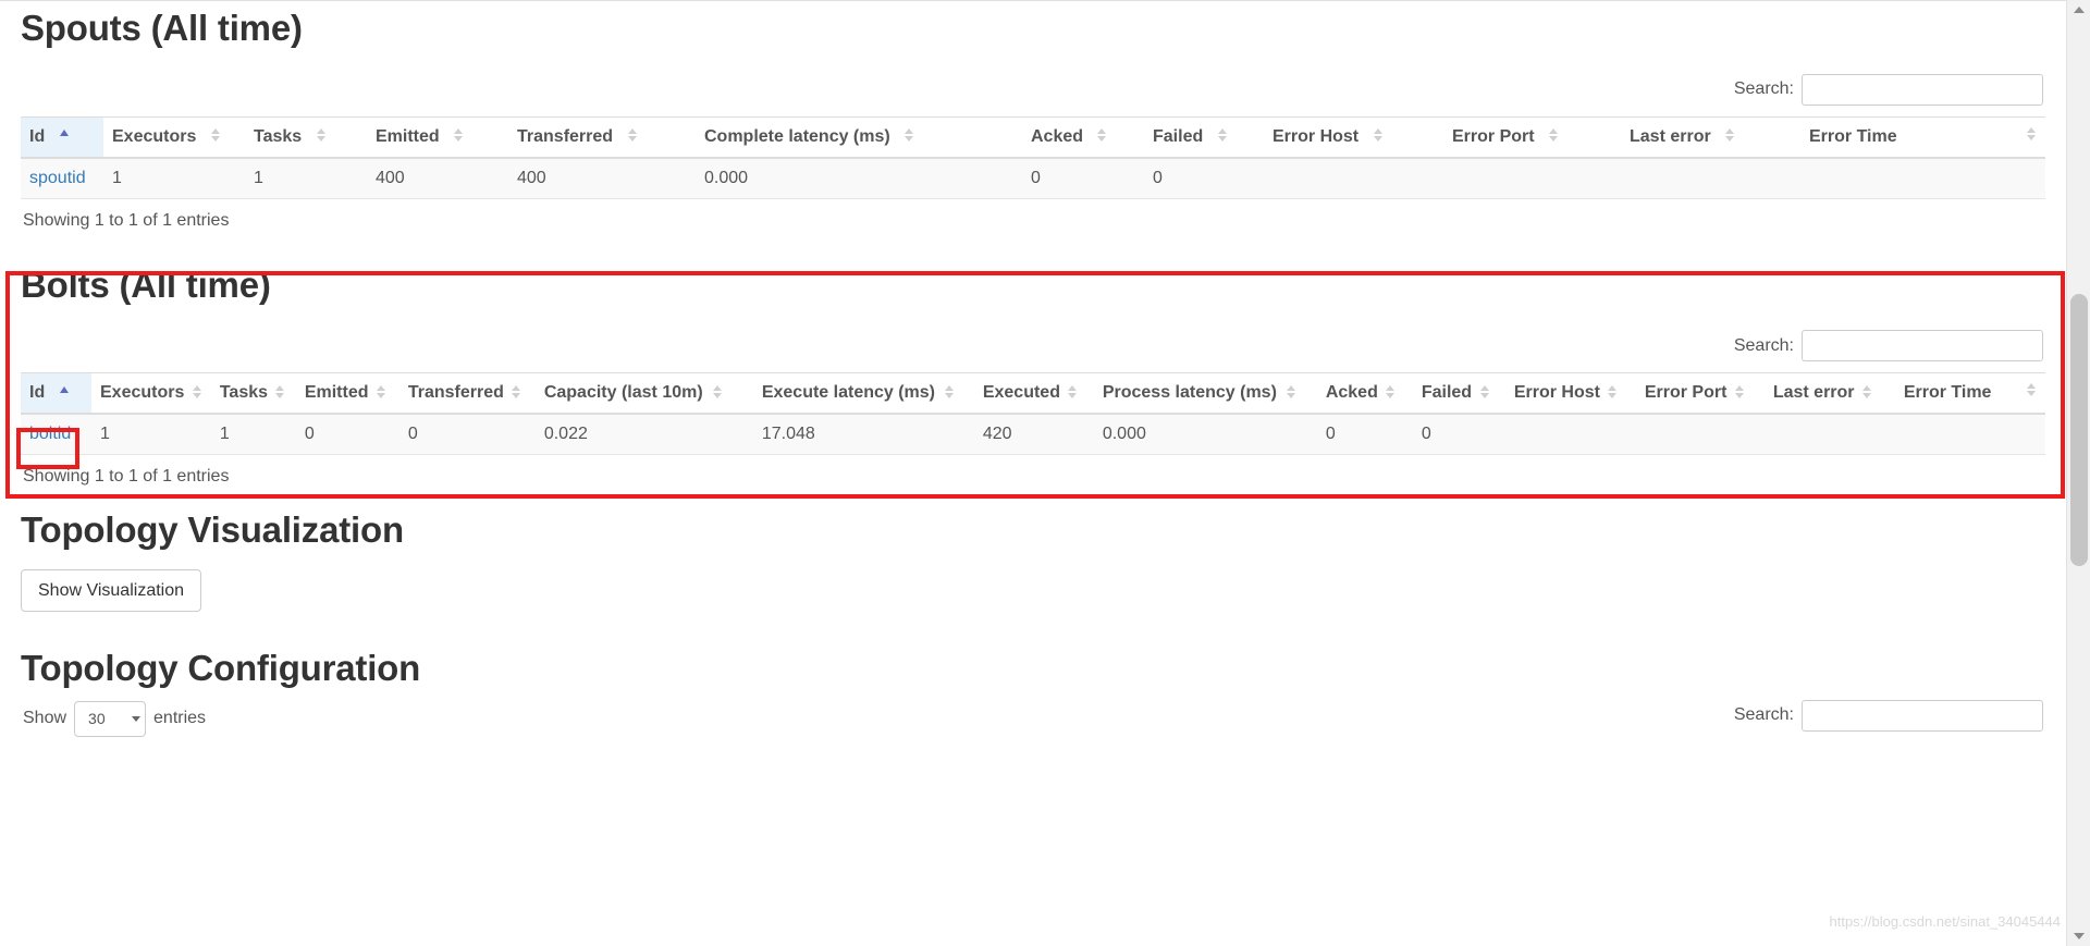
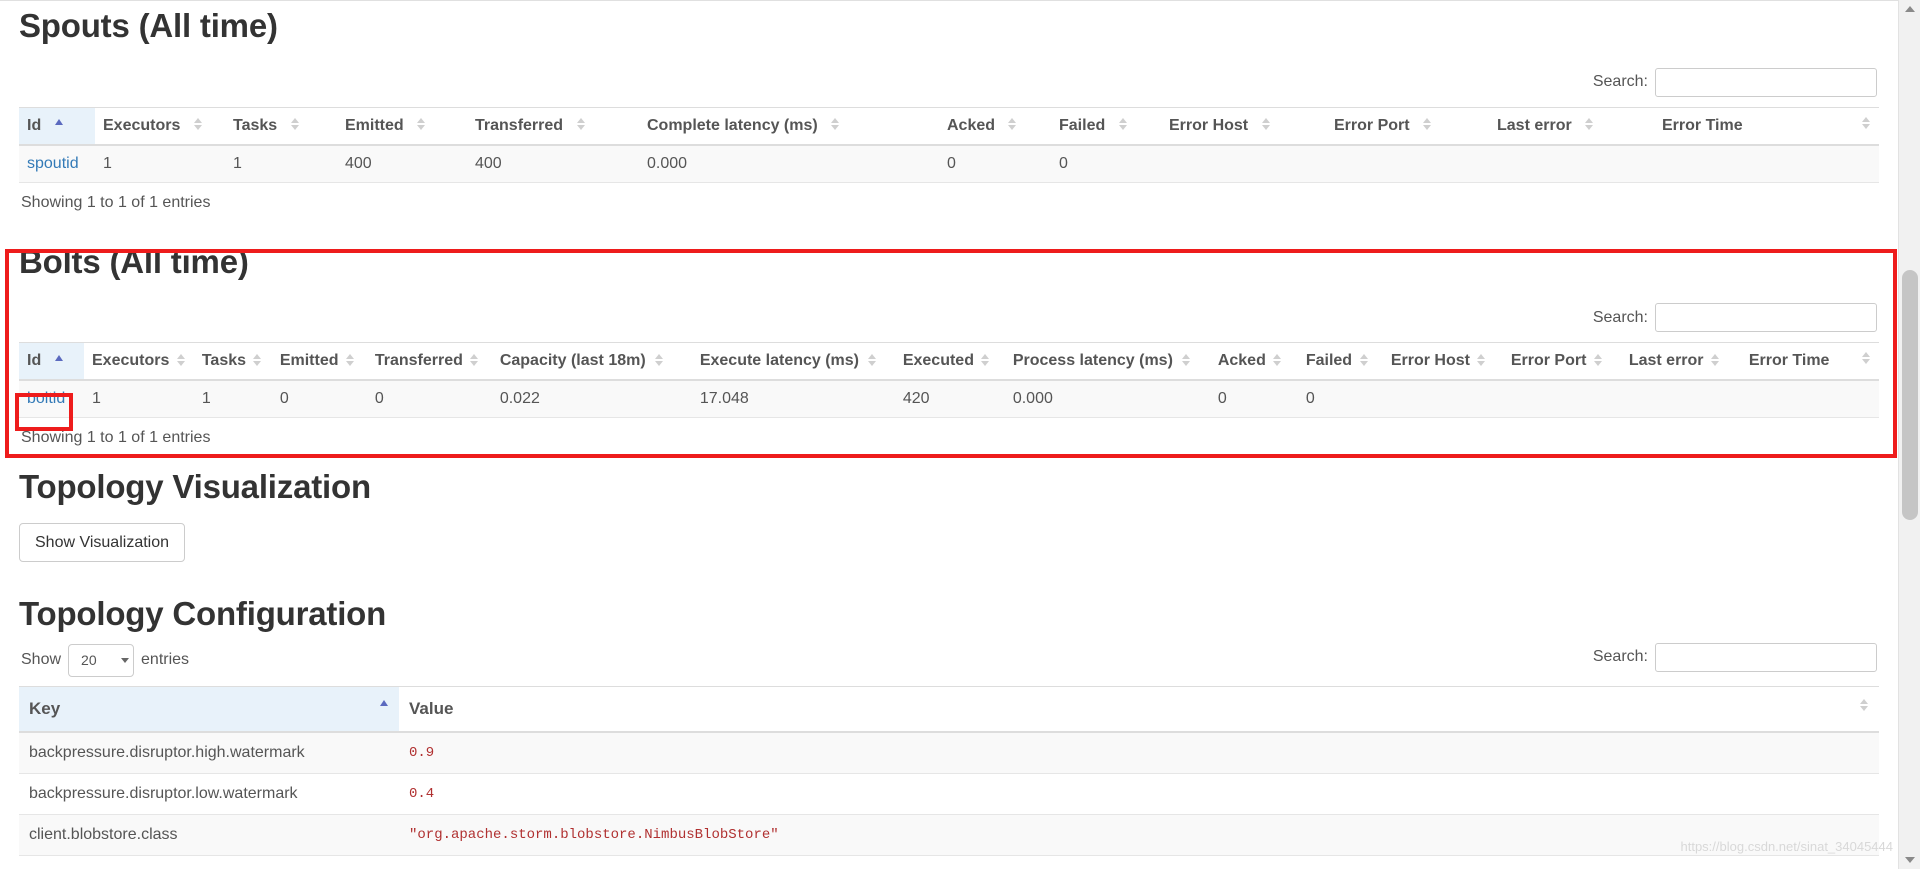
  Spouts (All time)
  Search:
  Id	Executors	Tasks	Emitted	Transferred	Complete latency (ms)	Acked	Failed	Error Host	Error Port	Last error	Error Time
  spoutid	1	1	400	400	0.000	0	0
  Showing 1 to 1 of 1 entries
  Bolts (All time)
  Search:
- Id	Executors	Tasks	Emitted	Transferred	Capacity (last 10m)	Execute latency (ms)	Executed	Process latency (ms)	Acked	Failed	Error Host	Error Port	Last error	Error Time
+ Id	Executors	Tasks	Emitted	Transferred	Capacity (last 18m)	Execute latency (ms)	Executed	Process latency (ms)	Acked	Failed	Error Host	Error Port	Last error	Error Time
  boltid	1	1	0	0	0.022	17.048	420	0.000	0	0
  Showing 1 to 1 of 1 entries
  Topology Visualization
  Show Visualization
  Topology Configuration
  Show
- 30
+ 20
  entries
  Search:
+ Key	Value
+ backpressure.disruptor.high.watermark	0.9
+ backpressure.disruptor.low.watermark	0.4
+ client.blobstore.class	"org.apache.storm.blobstore.NimbusBlobStore"
  https://blog.csdn.net/sinat_34045444
